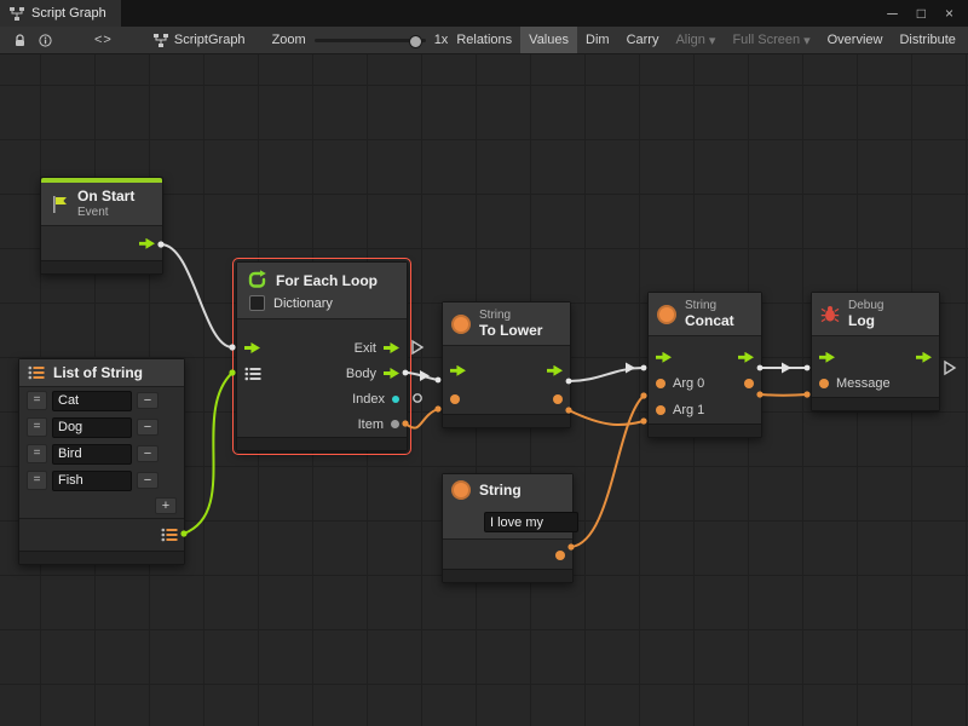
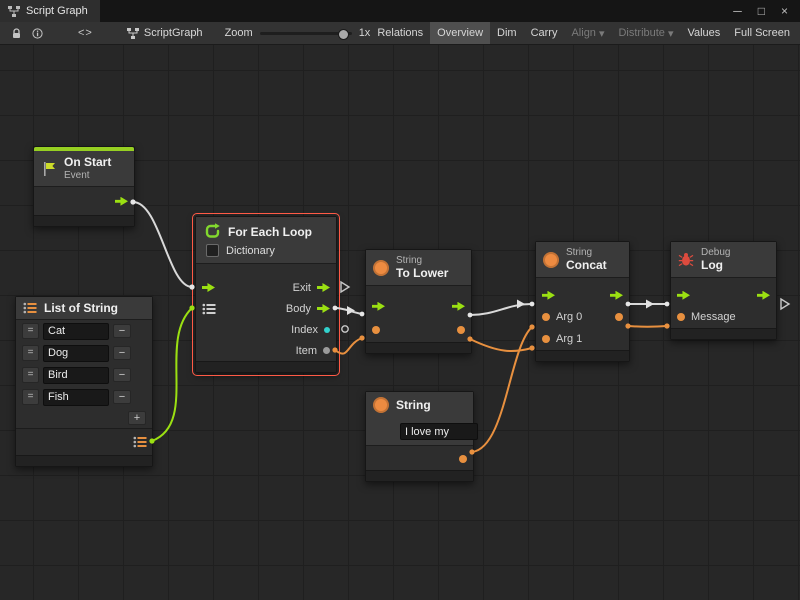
  Script Graph
  ─
  □
  ×
  <>
  ScriptGraph
  Zoom
  1x
  Relations
- Values
+ Overview
  Dim
  Carry
  Align
  ▾
- Full Screen
+ Distribute
  ▾
- Overview
+ Values
- Distribute
+ Full Screen
  On Start
  Event
  List of String
  =
  Cat
  −
  =
  Dog
  −
  =
  Bird
  −
  =
  Fish
  −
  +
  For Each Loop
  Dictionary
  Exit
  Body
  Index
  Item
  String
  To Lower
  String
  I love my
  String
  Concat
  Arg 0
  Arg 1
  Debug
  Log
  Message
